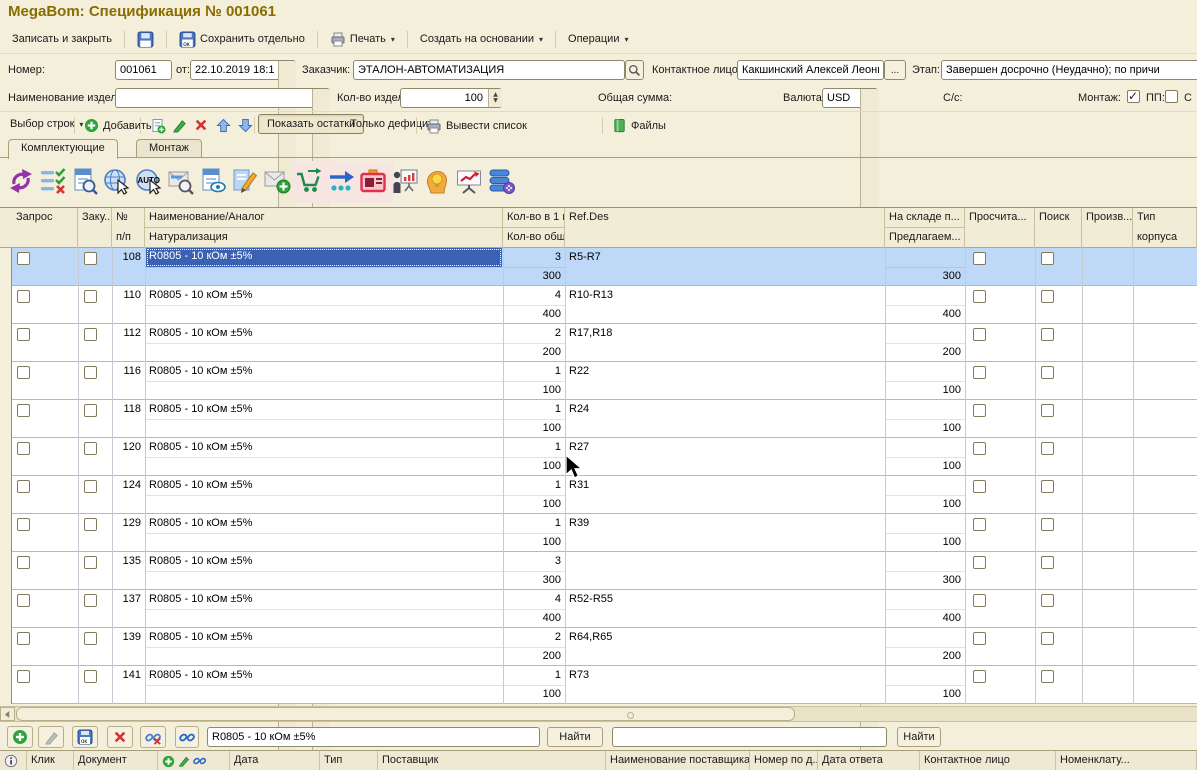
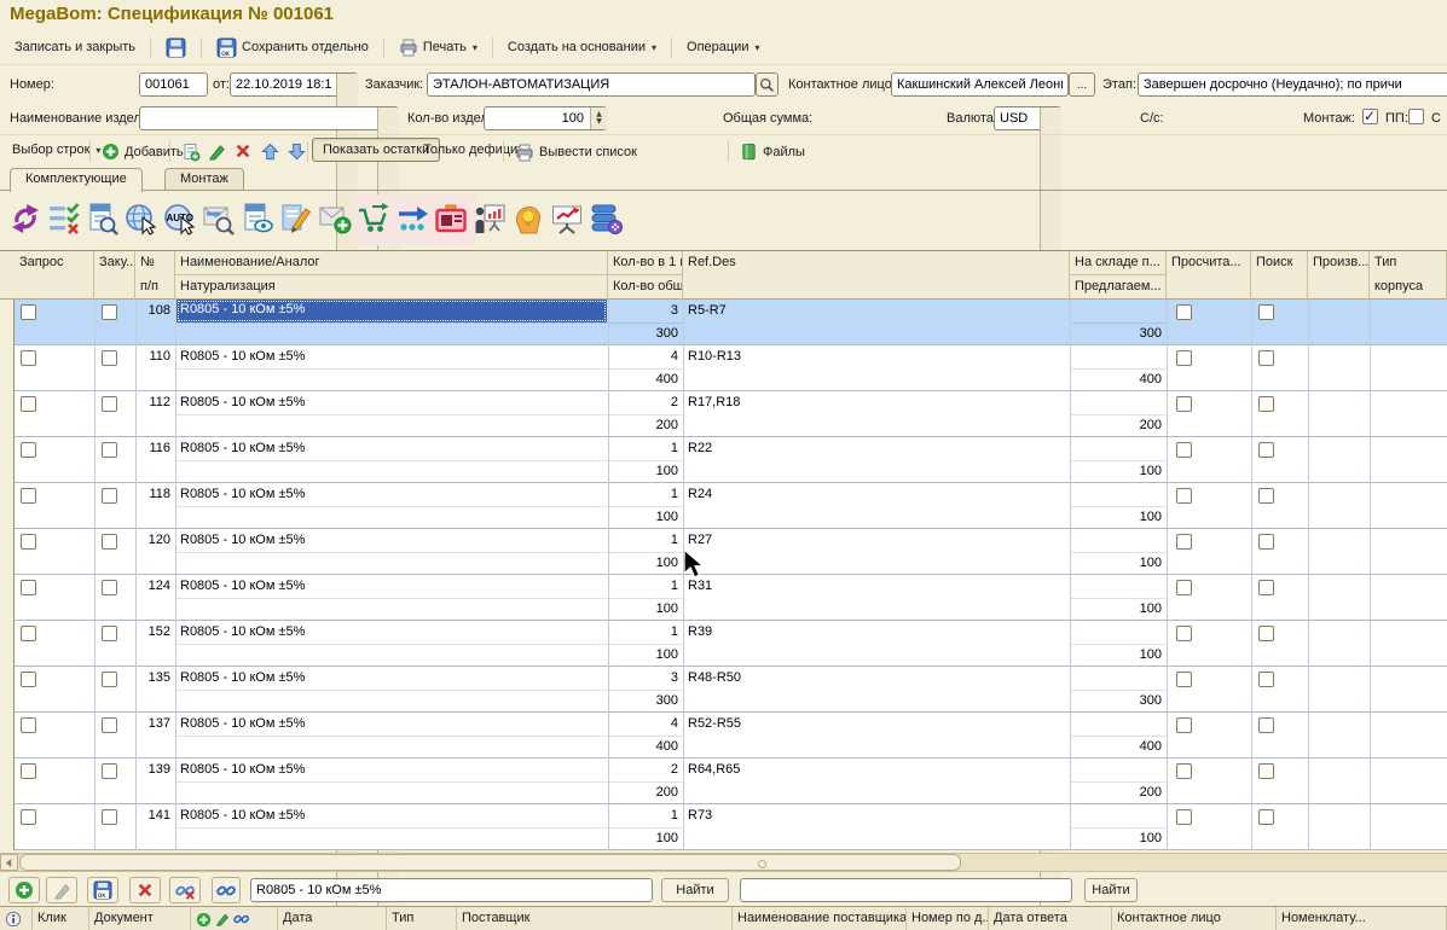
  MegaBom: Спецификация № 001061
  Записать и закрыть
  Сохранить отдельно
  Печать
  ▾
  Создать на основании
  ▾
  Операции
  ▾
  Номер:
  001061
  от:
  22.10.2019 18:1
  Заказчик:
  ЭТАЛОН-АВТОМАТИЗАЦИЯ
  Контактное лицо
  Какшинский Алексей Леон
  ...
  Этап:
  Завершен досрочно (Неудачно); по причи
  Наименование издел
  Кол-во изде
  100
  Общая сумма:
  Валюта
  USD
  С/с:
  Монтаж:
  ПП:
  С
  Выбор строк
  ▾
  Добавить
  Показать остатки
  Только дефици
  Вывести список
  Файлы
  Комплектующие
  Монтаж
  AUO
  Запрос
  Заку...
  №
  п/п
  Наименование/Аналог
  Натурализация
  Кол-во в 1
  Кол-во общ
  Ref.Des
  На складе п...
  Предлагаем...
  Просчита...
  Поиск
  Произв...
  Тип
  корпуса
  108
  R0805 - 10 кОм ±5%
  3
  300
  R5-R7
  300
  110
  R0805 - 10 кОм ±5%
  4
  400
  R10-R13
  400
  112
  R0805 - 10 кОм ±5%
  2
  200
  R17,R18
  200
  116
  R0805 - 10 кОм ±5%
  1
  100
  R22
  100
  118
  R0805 - 10 кОм ±5%
  1
  100
  R24
  100
  120
  R0805 - 10 кОм ±5%
  1
  100
  R27
  100
  124
  R0805 - 10 кОм ±5%
  1
  100
  R31
  100
- 129
+ 152
  R0805 - 10 кОм ±5%
  1
  100
  R39
  100
  135
  R0805 - 10 кОм ±5%
  3
  300
+ R48-R50
  300
  137
  R0805 - 10 кОм ±5%
  4
  400
  R52-R55
  400
  139
  R0805 - 10 кОм ±5%
  2
  200
  R64,R65
  200
  141
  R0805 - 10 кОм ±5%
  1
  100
  R73
  100
  R0805 - 10 кОм ±5%
  Найти
  Найти
  Клик
  Документ
  Дата
  Тип
  Поставщик
  Наименование поставщика
  Номер по д..
  Дата ответа
  Контактное лицо
  Номенклату...
